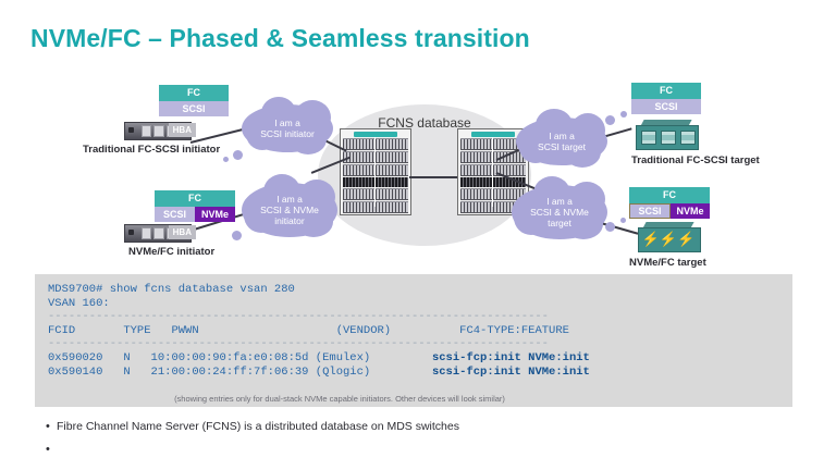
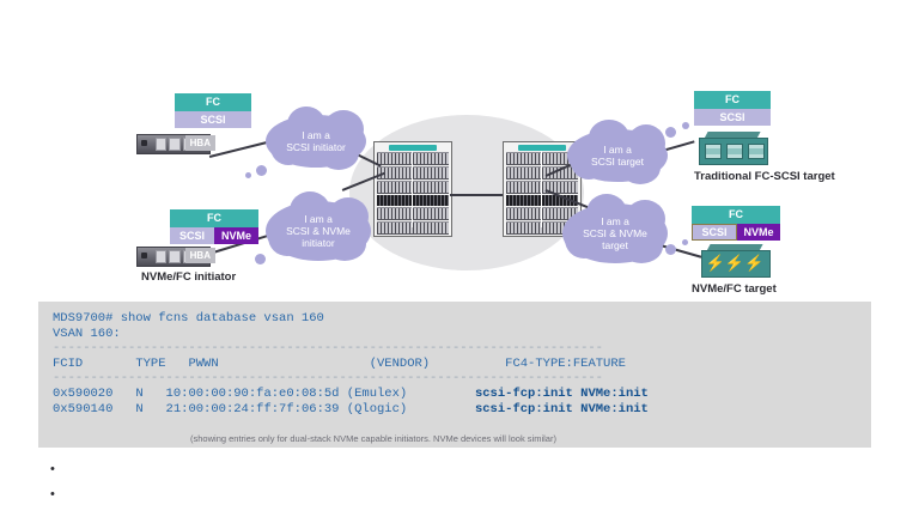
- NVMe/FC – Phased & Seamless transition
- FCNS database
  I am a
  SCSI initiator
  I am a
  SCSI & NVMe
  initiator
  I am a
  SCSI target
  I am a
  SCSI & NVMe
  target
  FC
  SCSI
  HBA
- Traditional FC-SCSI initiator
  FC
  SCSI
  NVMe
  HBA
  NVMe/FC initiator
  FC
  SCSI
  Traditional FC-SCSI target
  FC
  SCSI
  NVMe
  ⚡⚡⚡
  NVMe/FC target
- MDS9700# show fcns database vsan 280 VSAN 160: ------------------------------------------------------------------------- FCID TYPE PWWN (VENDOR) FC4-TYPE:FEATURE ------------------------------------------------------------------------- 0x590020 N 10:00:00:90:fa:e0:08:5d (Emulex) scsi-fcp:init NVMe:init 0x590140 N 21:00:00:24:ff:7f:06:39 (Qlogic) scsi-fcp:init NVMe:init
+ MDS9700# show fcns database vsan 160 VSAN 160: ------------------------------------------------------------------------- FCID TYPE PWWN (VENDOR) FC4-TYPE:FEATURE ------------------------------------------------------------------------- 0x590020 N 10:00:00:90:fa:e0:08:5d (Emulex) scsi-fcp:init NVMe:init 0x590140 N 21:00:00:24:ff:7f:06:39 (Qlogic) scsi-fcp:init NVMe:init
- (showing entries only for dual-stack NVMe capable initiators. Other devices will look similar)
+ (showing entries only for dual-stack NVMe capable initiators. NVMe devices will look similar)
  •
- Fibre Channel Name Server (FCNS) is a distributed database on MDS switches
  •
